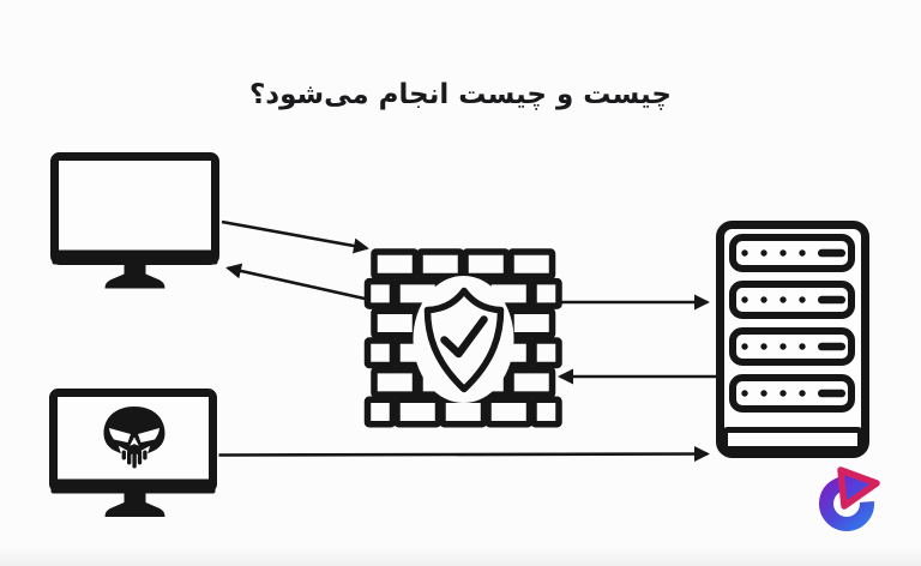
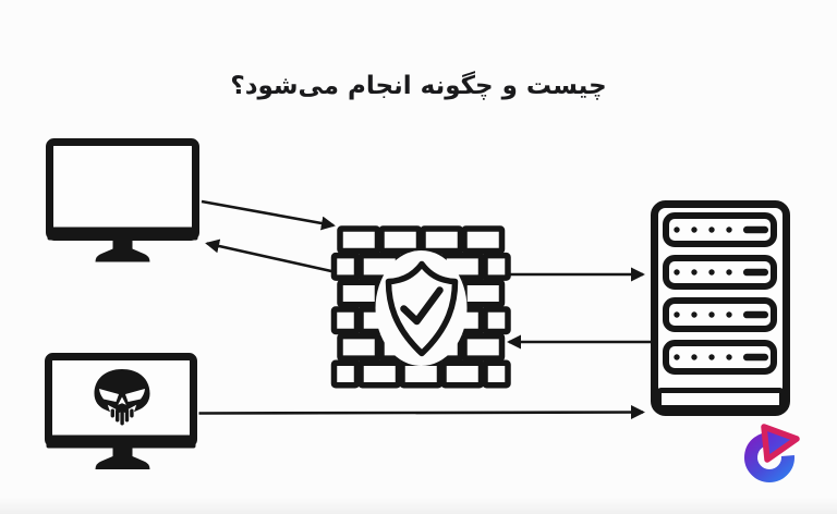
- چیست و چیست انجام می‌شود؟
+ چیست و چگونه انجام می‌شود؟
